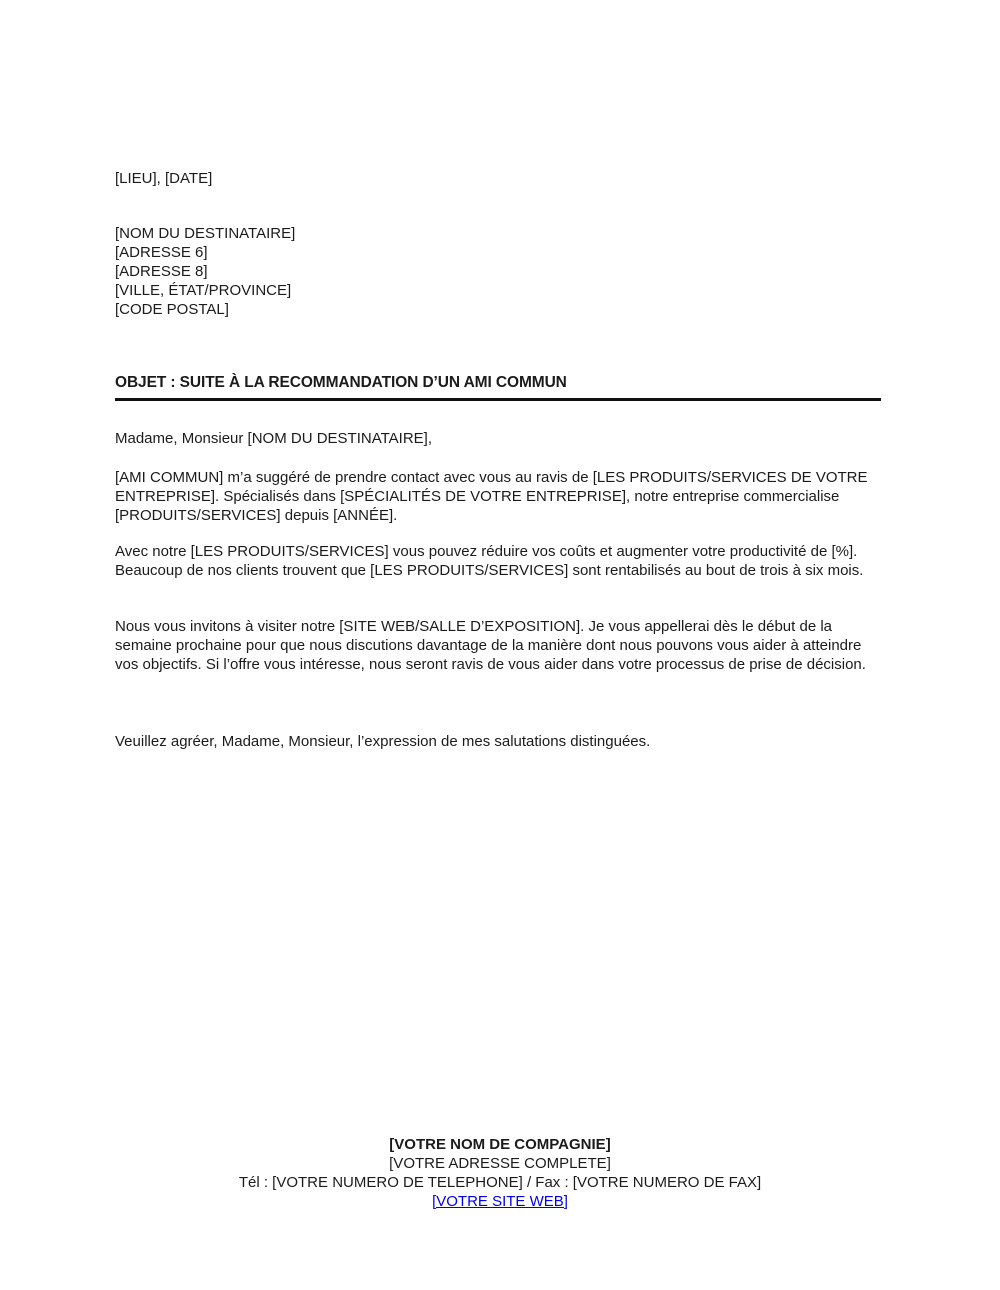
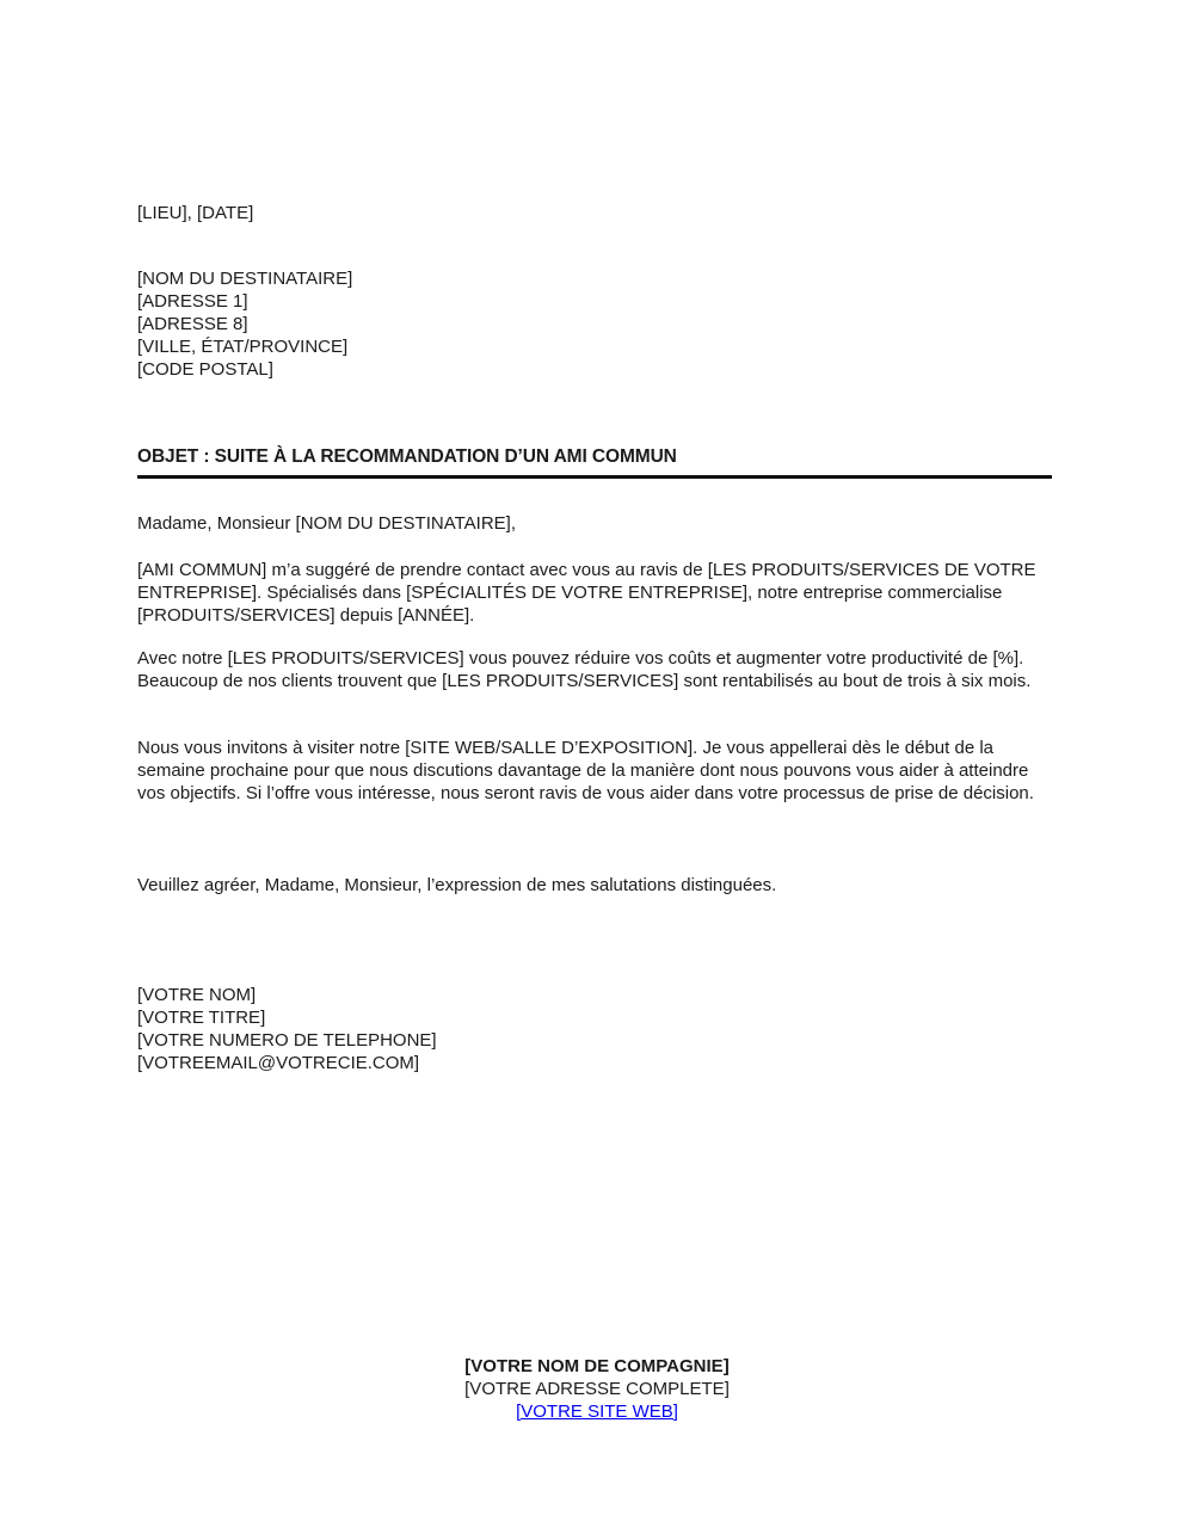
  [LIEU], [DATE]
  [NOM DU DESTINATAIRE]
- [ADRESSE 6]
+ [ADRESSE 1]
  [ADRESSE 8]
  [VILLE, ÉTAT/PROVINCE]
  [CODE POSTAL]
  OBJET : SUITE À LA RECOMMANDATION D’UN AMI COMMUN
  Madame, Monsieur [NOM DU DESTINATAIRE],
  [AMI COMMUN] m’a suggéré de prendre contact avec vous au ravis de [LES PRODUITS/SERVICES DE VOTRE ENTREPRISE]. Spécialisés dans [SPÉCIALITÉS DE VOTRE ENTREPRISE], notre entreprise commercialise [PRODUITS/SERVICES] depuis [ANNÉE].
  Avec notre [LES PRODUITS/SERVICES] vous pouvez réduire vos coûts et augmenter votre productivité de [%]. Beaucoup de nos clients trouvent que [LES PRODUITS/SERVICES] sont rentabilisés au bout de trois à six mois.
  Nous vous invitons à visiter notre [SITE WEB/SALLE D’EXPOSITION]. Je vous appellerai dès le début de la semaine prochaine pour que nous discutions davantage de la manière dont nous pouvons vous aider à atteindre vos objectifs. Si l’offre vous intéresse, nous seront ravis de vous aider dans votre processus de prise de décision.
  Veuillez agréer, Madame, Monsieur, l’expression de mes salutations distinguées.
+ [VOTRE NOM]
+ [VOTRE TITRE]
+ [VOTRE NUMERO DE TELEPHONE]
+ [VOTREEMAIL@VOTRECIE.COM]
  [VOTRE NOM DE COMPAGNIE]
  [VOTRE ADRESSE COMPLETE]
- Tél : [VOTRE NUMERO DE TELEPHONE] / Fax : [VOTRE NUMERO DE FAX]
  [VOTRE SITE WEB]
